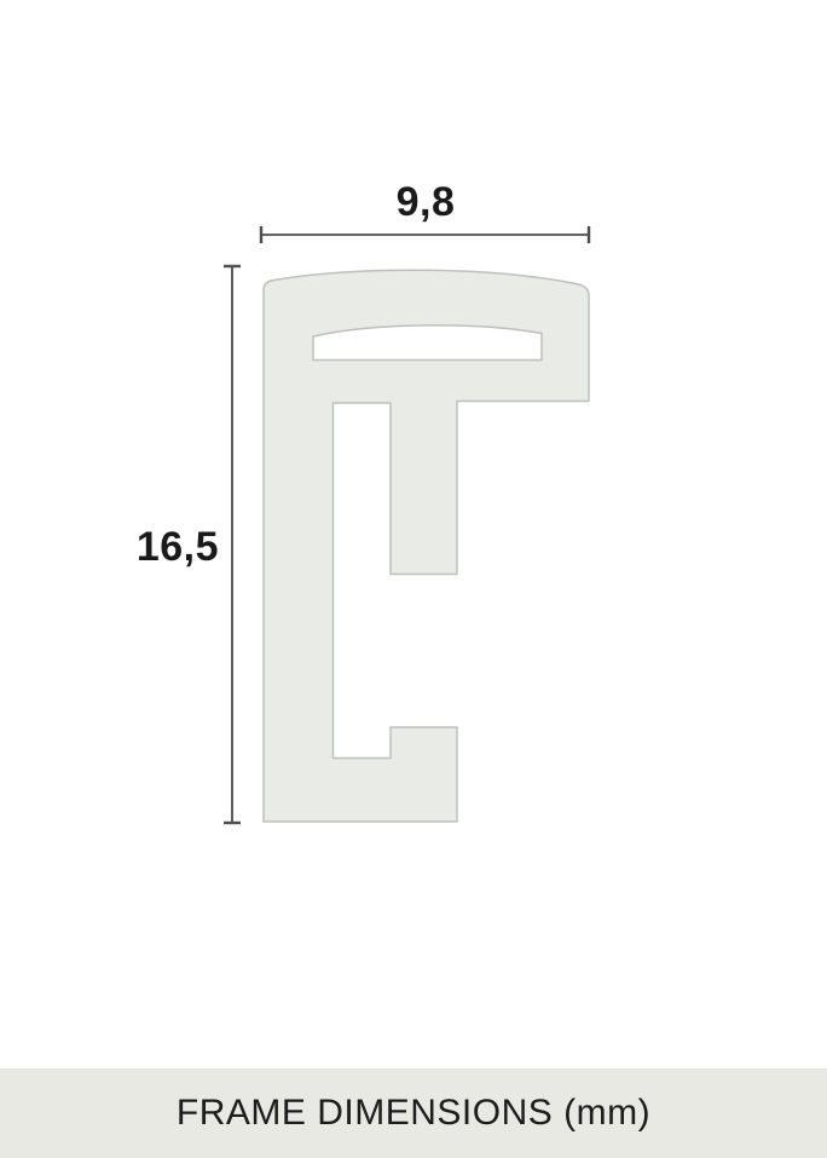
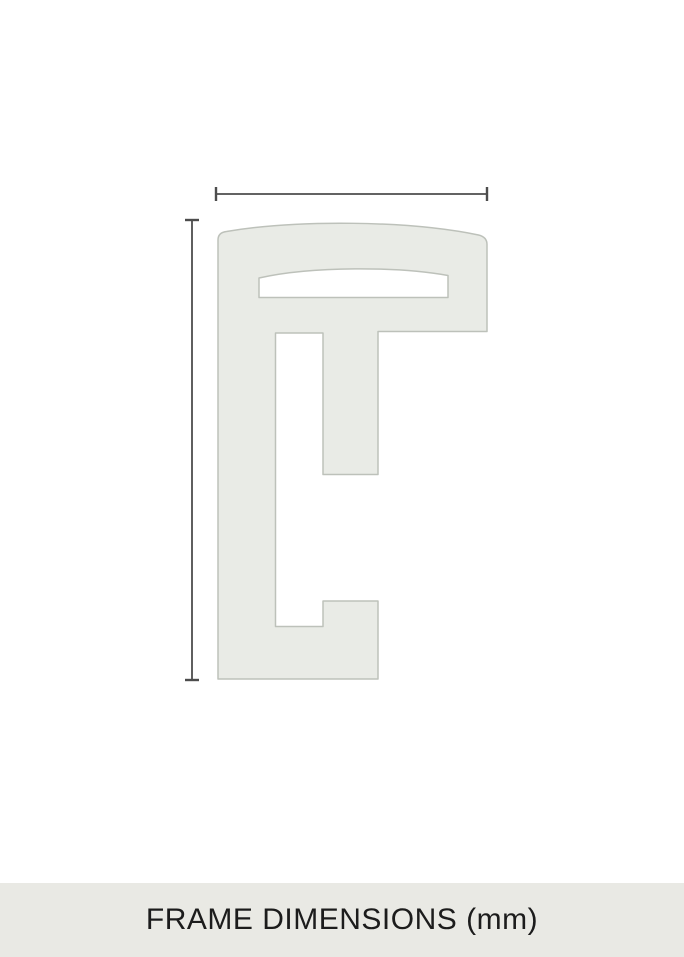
- 9,8
- 16,5
  FRAME DIMENSIONS (mm)
